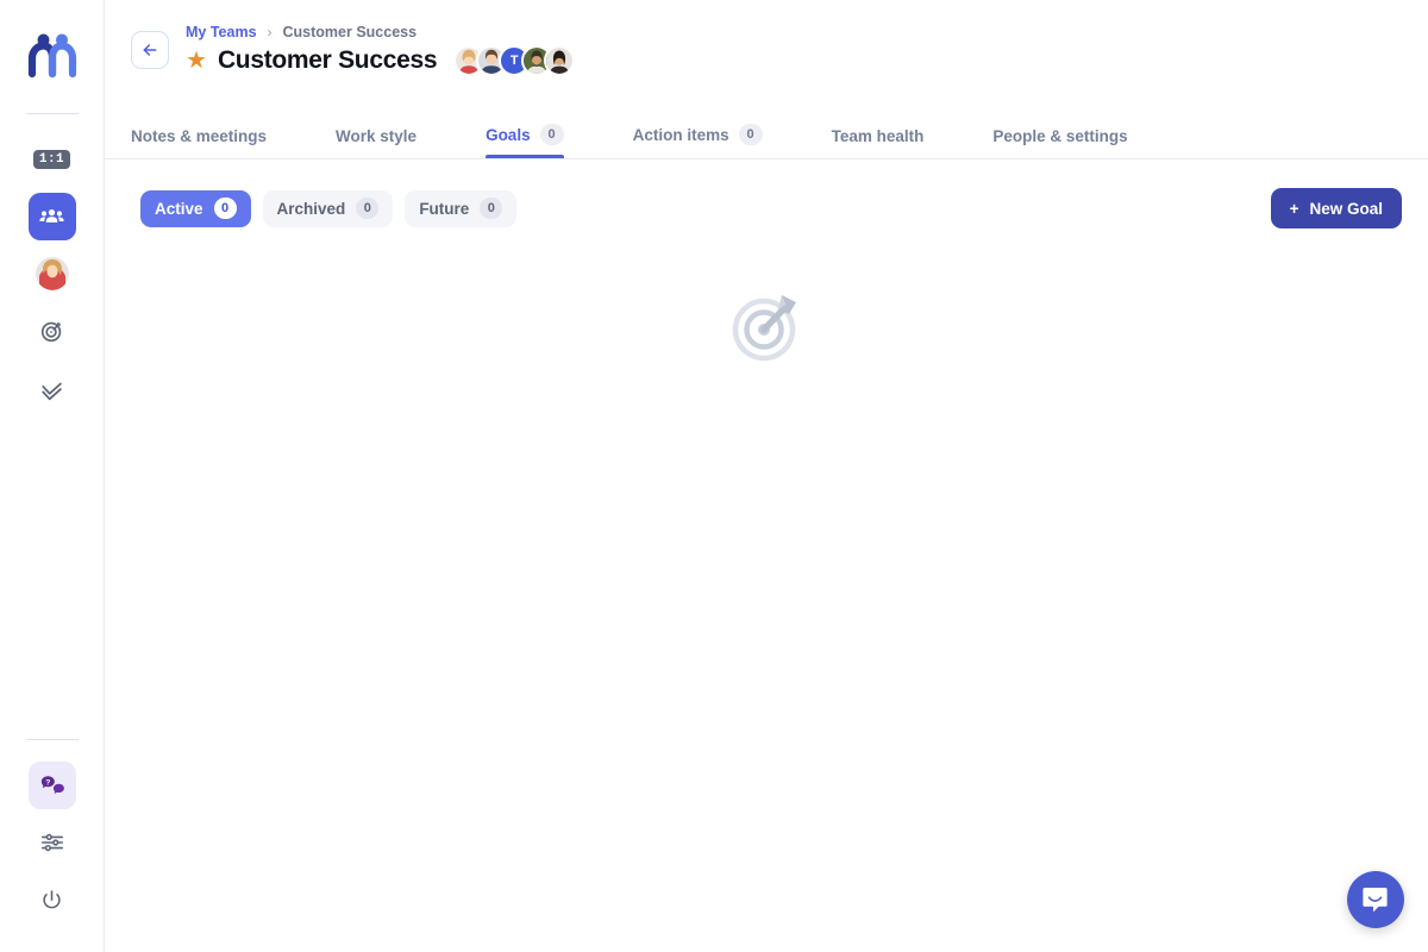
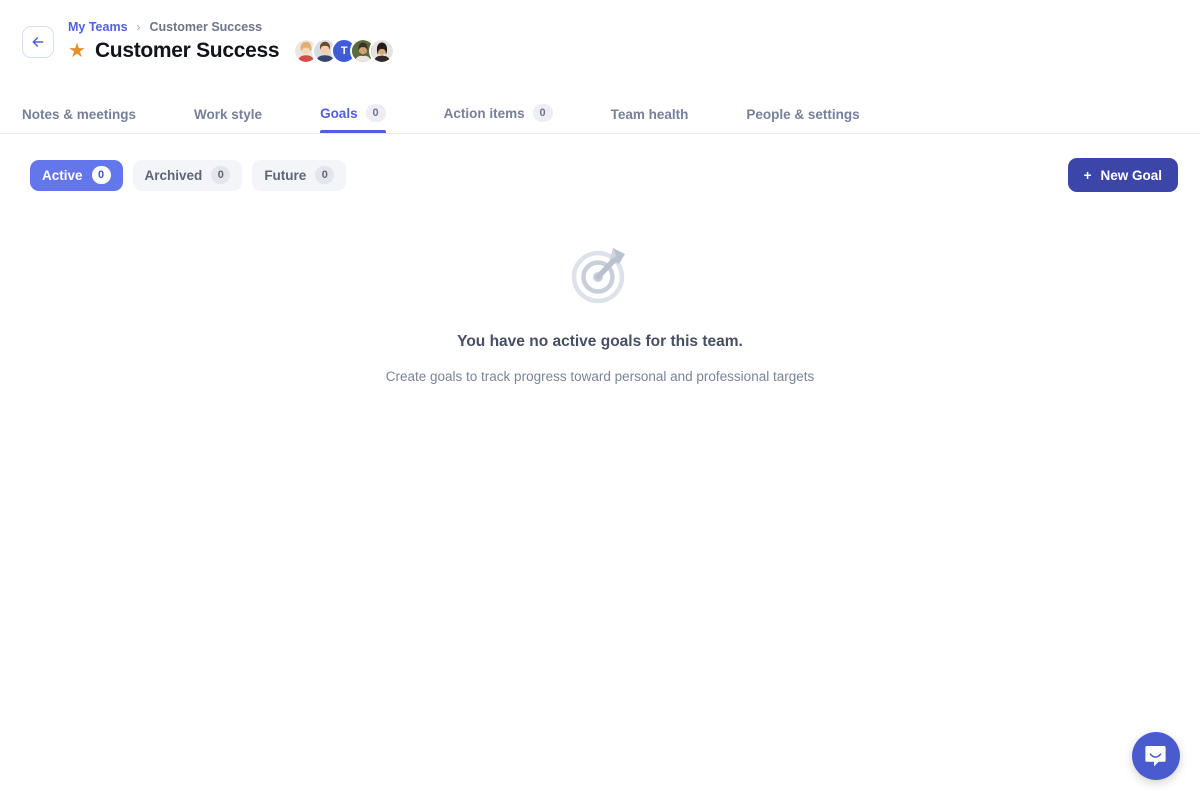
- 1:1
  My Teams
  ›
  Customer Success
  ★
  Customer Success
  T
  Notes & meetings
  Work style
  Goals
  0
  Action items
  0
  Team health
  People & settings
  Active
  0
  Archived
  0
  Future
  0
  +
  New Goal
+ You have no active goals for this team.
+ Create goals to track progress toward personal and professional targets
